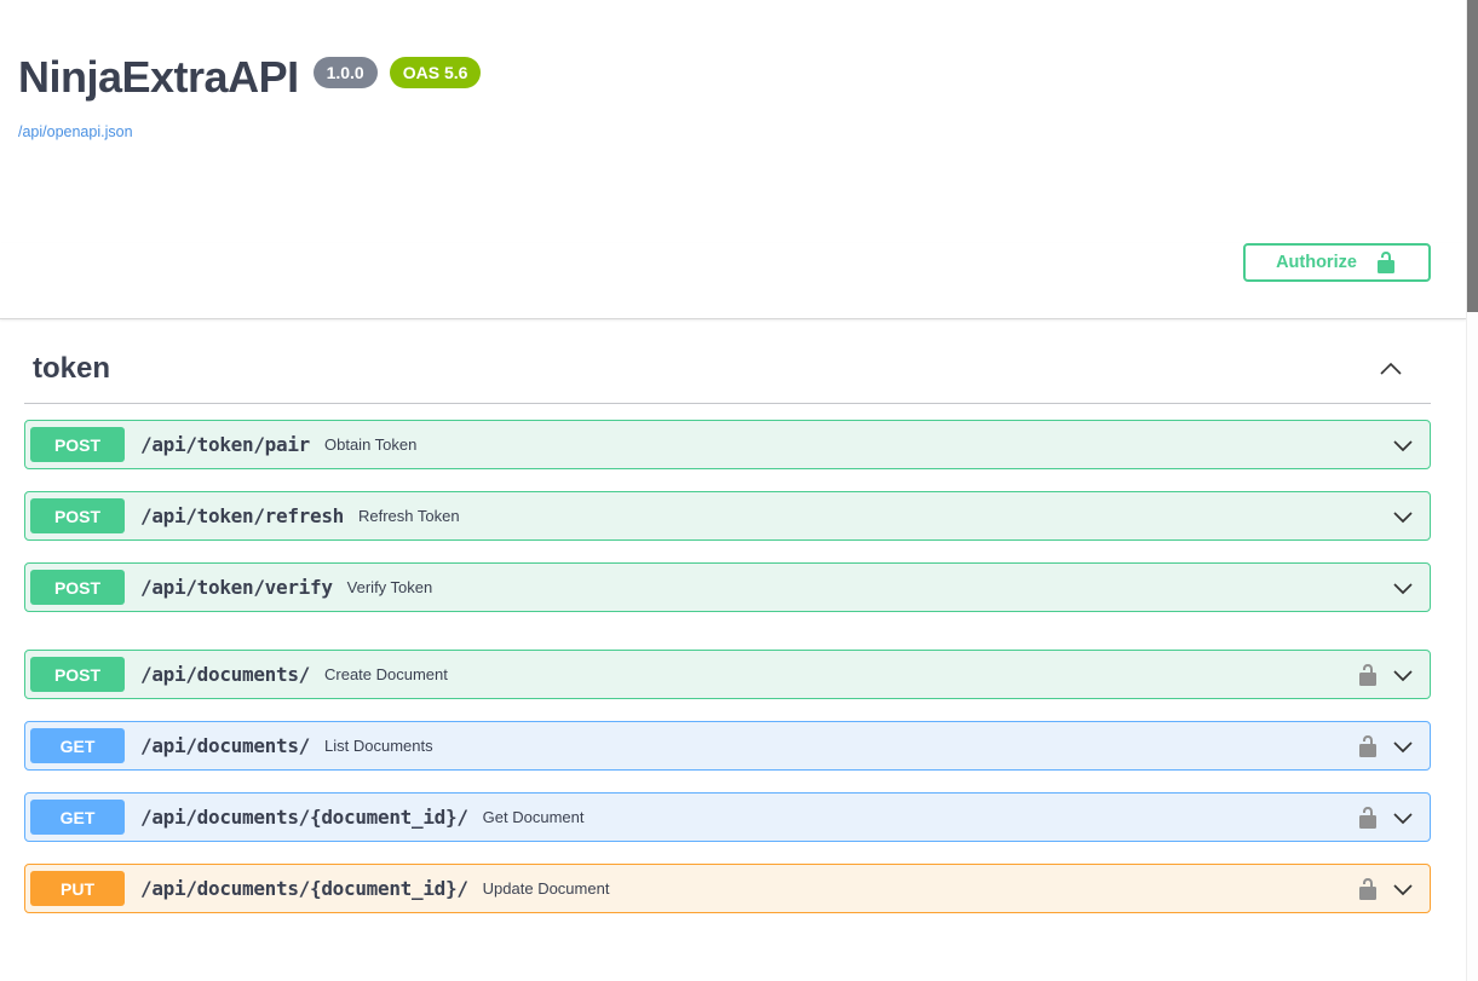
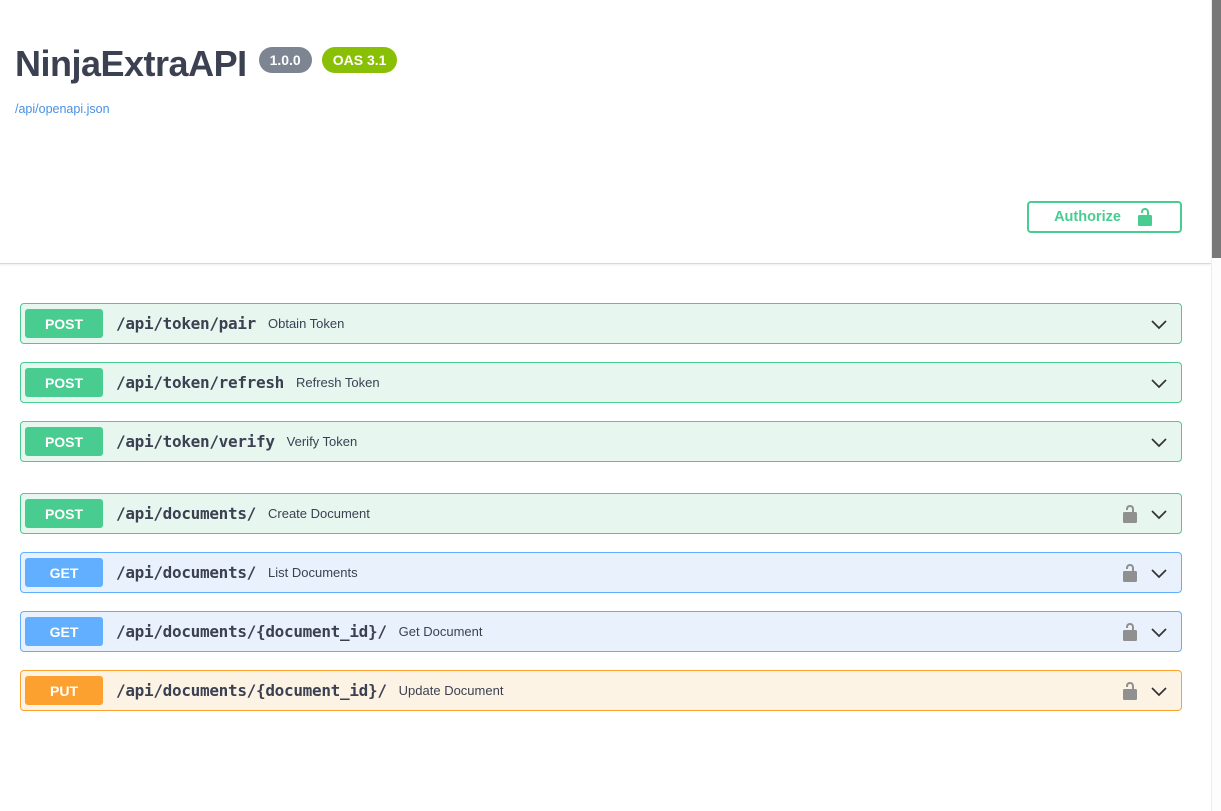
  NinjaExtraAPI
  1.0.0
- OAS 5.6
+ OAS 3.1
  /api/openapi.json
  Authorize
- token
  POST
  /api/token/pair
  Obtain Token
  POST
  /api/token/refresh
  Refresh Token
  POST
  /api/token/verify
  Verify Token
  POST
  /api/documents/
  Create Document
  GET
  /api/documents/
  List Documents
  GET
  /api/documents/{document_id}/
  Get Document
  PUT
  /api/documents/{document_id}/
  Update Document
